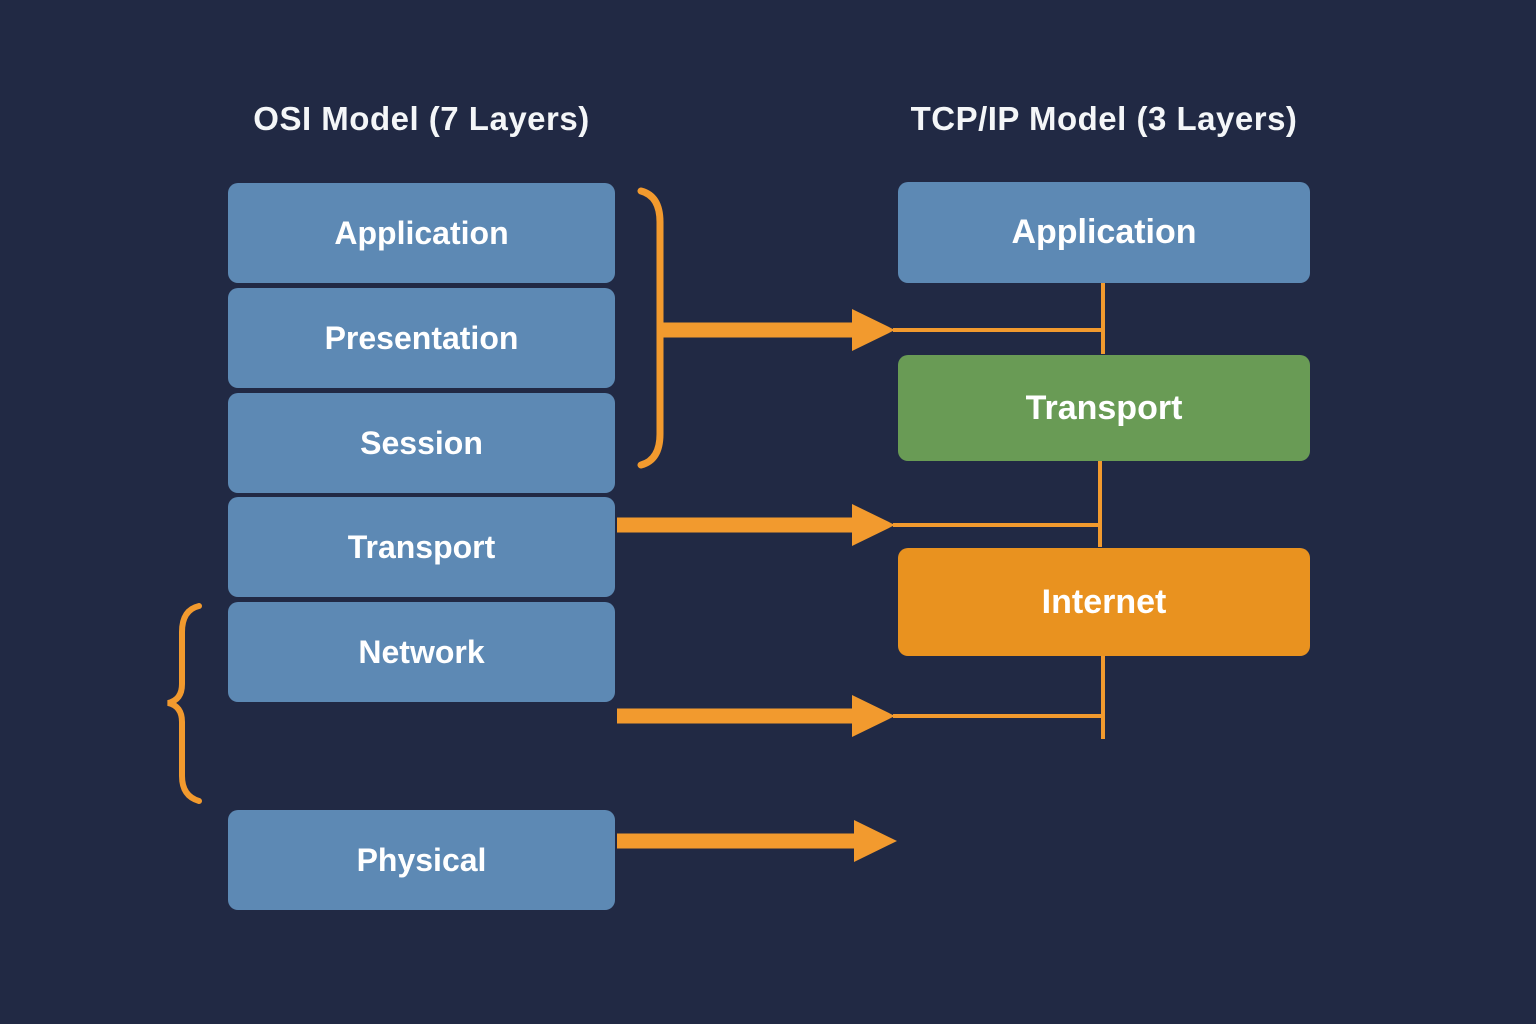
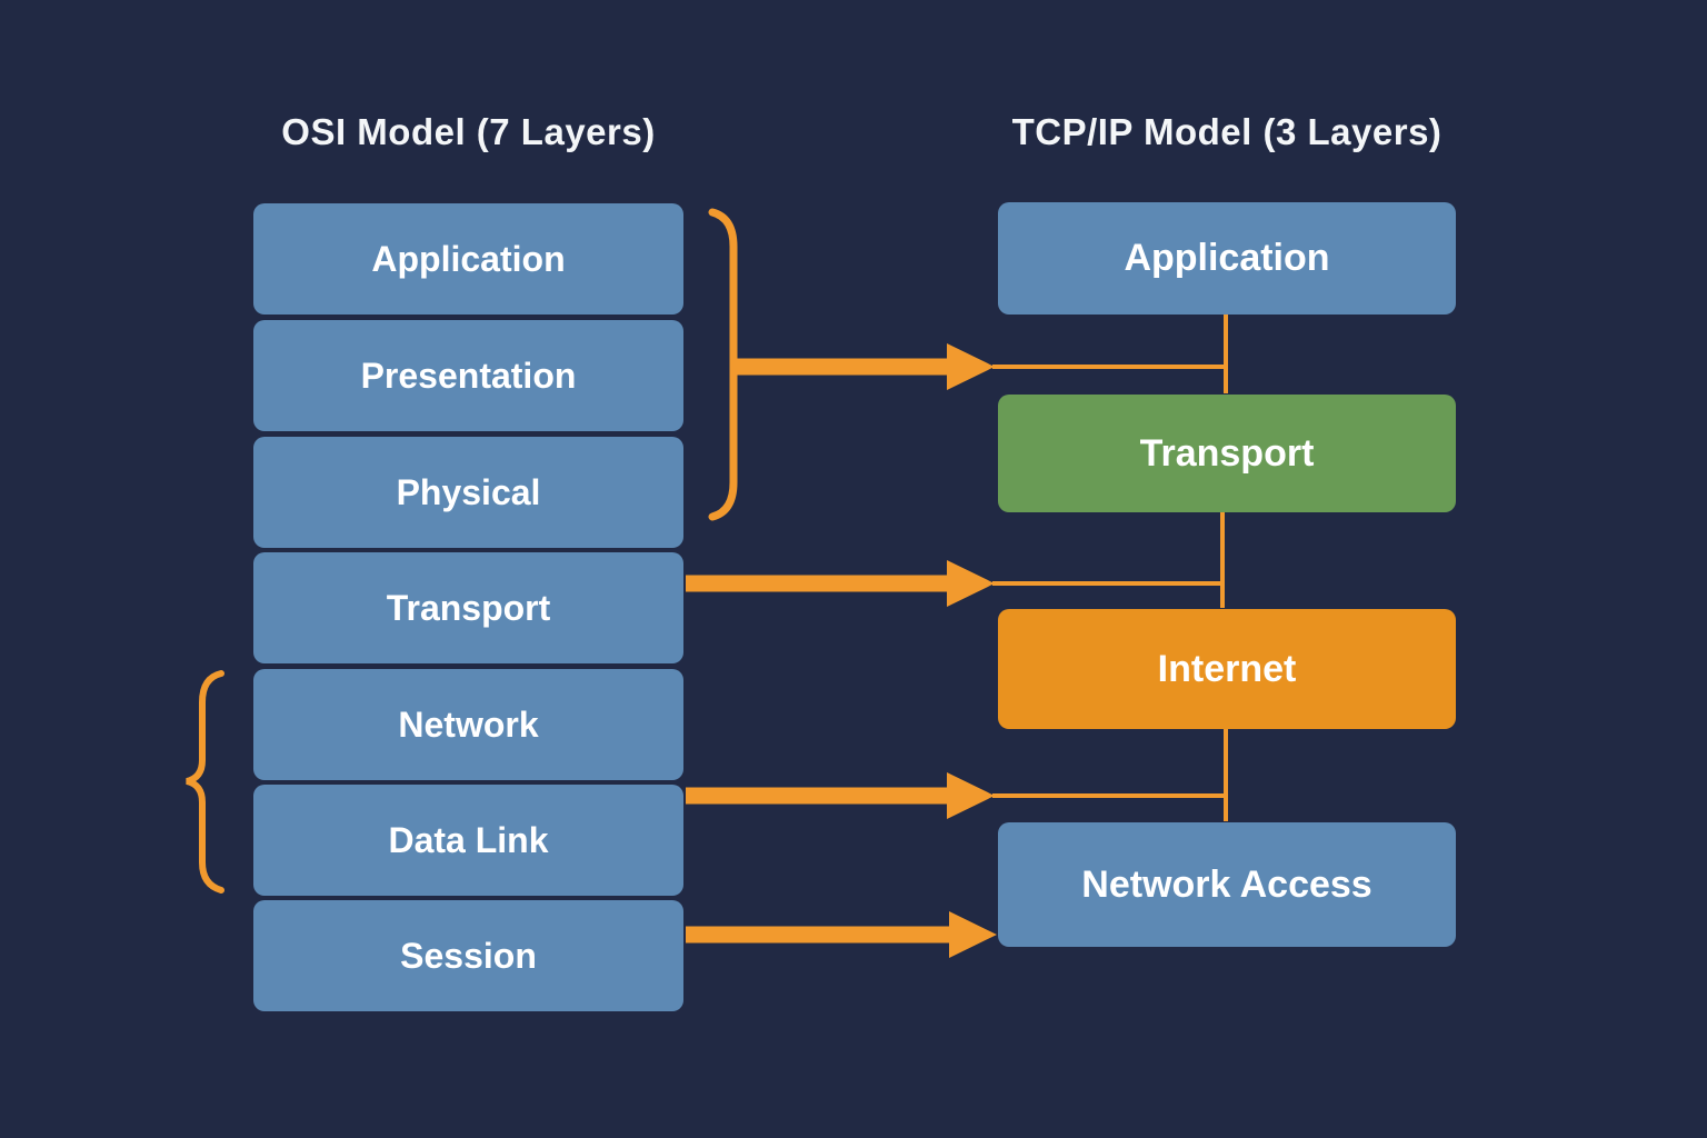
  OSI Model (7 Layers)
  TCP/IP Model (3 Layers)
  Application
  Presentation
- Session
+ Physical
  Transport
  Network
+ Data Link
- Physical
+ Session
  Application
  Transport
  Internet
+ Network Access
